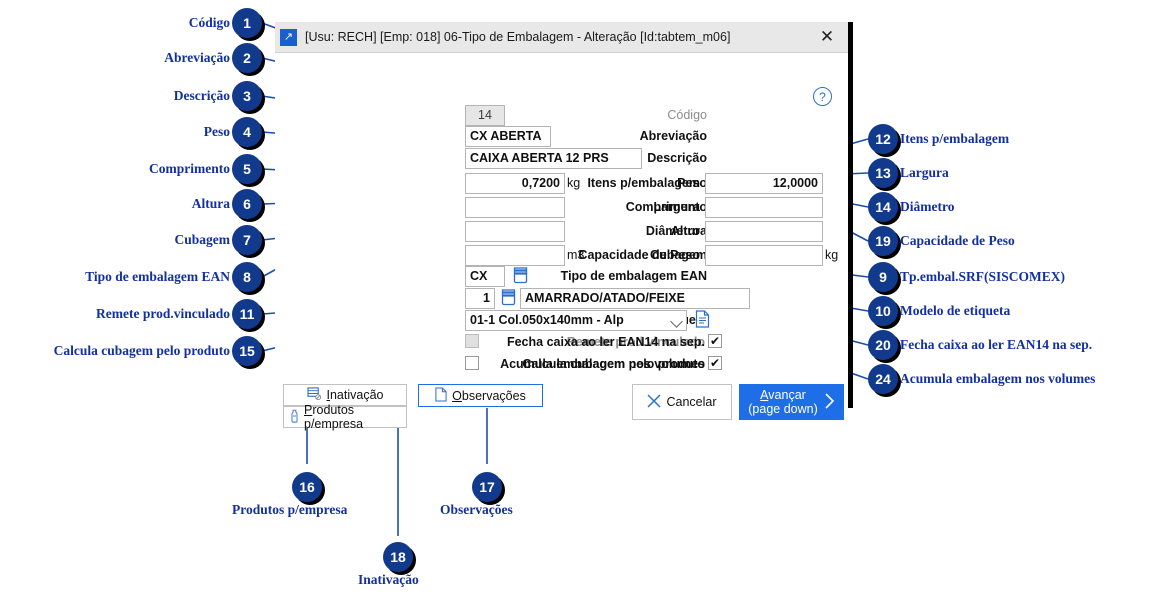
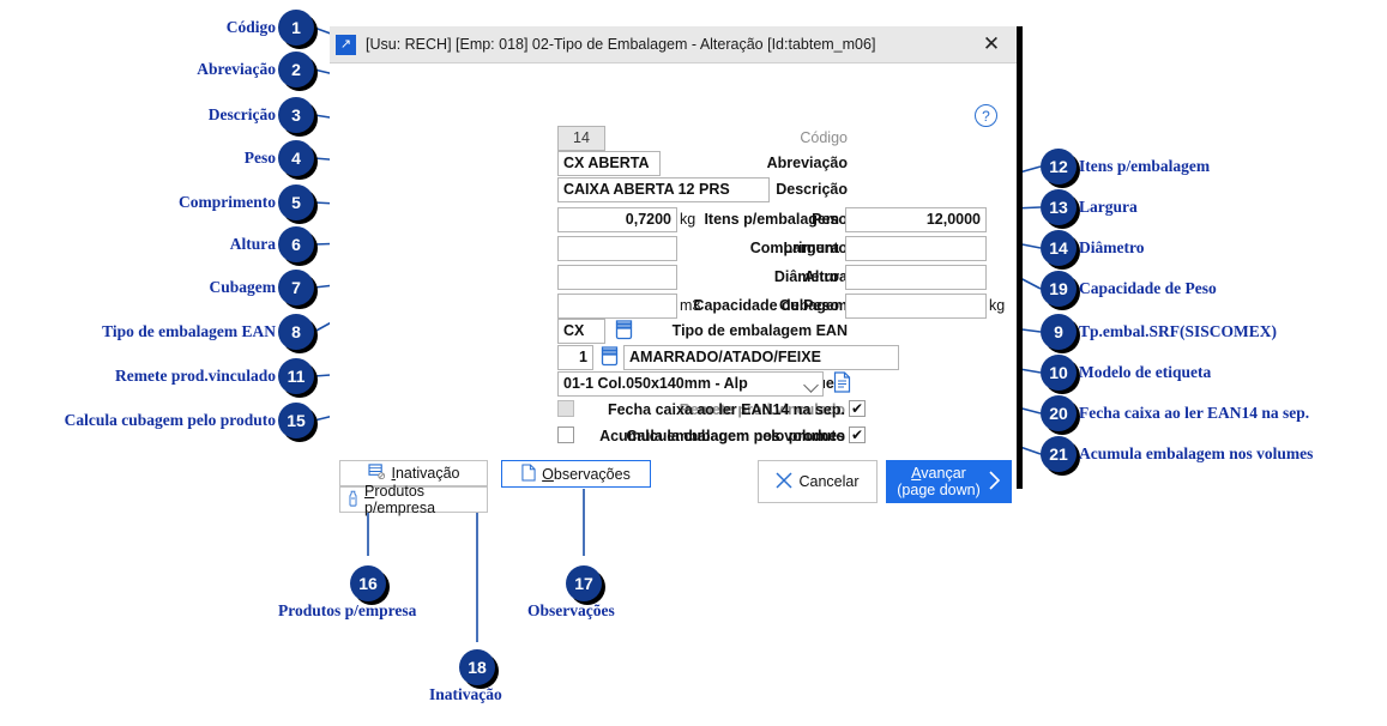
  Código
  1
  Abreviação
  2
  Descrição
  3
  Peso
  4
  Comprimento
  5
  Altura
  6
  Cubagem
  7
  Tipo de embalagem EAN
  8
  Remete prod.vinculado
  11
  Calcula cubagem pelo produto
  15
  12
  Itens p/embalagem
  13
  Largura
  14
  Diâmetro
  19
  Capacidade de Peso
  9
  Tp.embal.SRF(SISCOMEX)
  10
  Modelo de etiqueta
  20
  Fecha caixa ao ler EAN14 na sep.
- 24
+ 21
  Acumula embalagem nos volumes
  16
  Produtos p/empresa
  17
  Observações
  18
  Inativação
  ↗
- [Usu: RECH] [Emp: 018] 06-Tipo de Embalagem - Alteração [Id:tabtem_m06]
+ [Usu: RECH] [Emp: 018] 02-Tipo de Embalagem - Alteração [Id:tabtem_m06]
  ✕
  ?
  Código
  14
  Abreviação
  CX ABERTA
  Descrição
  CAIXA ABERTA 12 PRS
  Peso
  0,7200
  kg
  Itens p/embalagem
  12,0000
  Comprimento
  Largura
  Altura
  Diâmetro
  Cubagem
  m3
  Capacidade de Peso
  kg
  Tipo de embalagem EAN
  CX
  1
  AMARRADO/ATADO/FEIXE
  01-1 Col.050x140mm - Alp
  Remete prod.vinculado
  Fecha caixa ao ler EAN14 na sep.
  ✔
  Calcula cubagem pelo produto
  Acumula embalagem nos volumes
  ✔
  Inativação
  Produtos p/empresa
  Observações
  Cancelar
  Avançar
  (page down)
